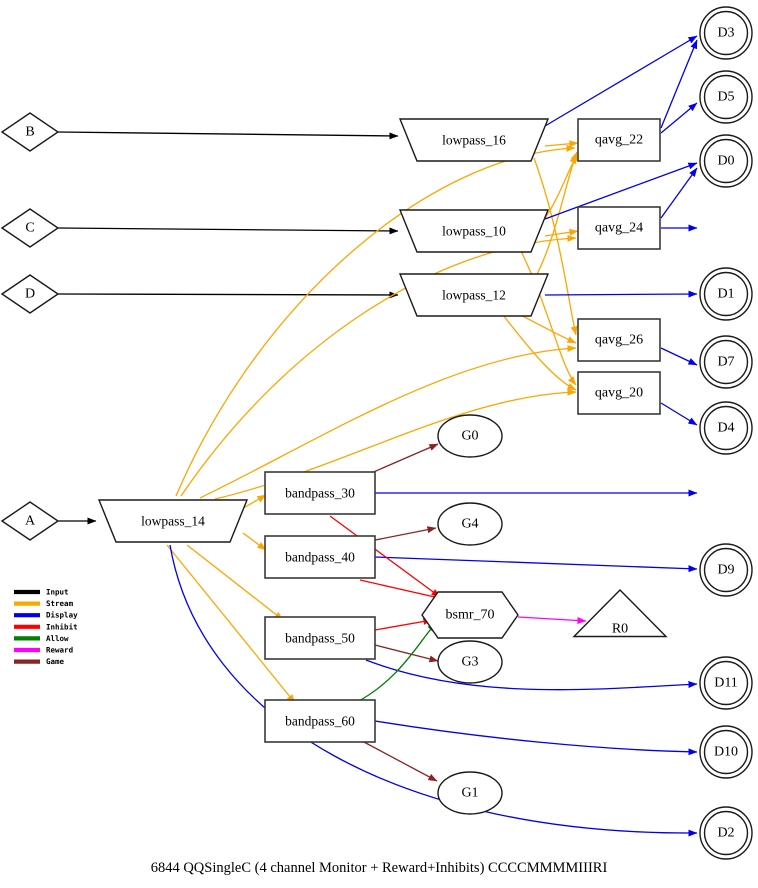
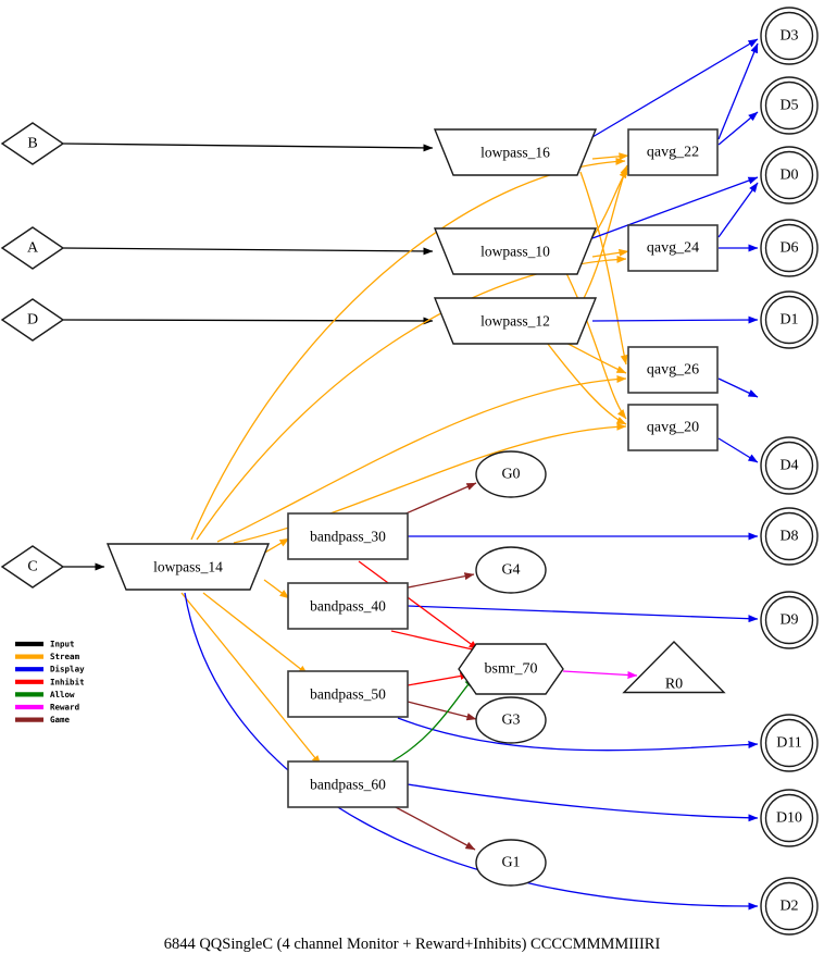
  B
- C
+ A
  D
- A
+ C
  lowpass_16
  lowpass_10
  lowpass_12
  lowpass_14
  qavg_22
  qavg_24
  qavg_26
  qavg_20
  bandpass_30
  bandpass_40
  bandpass_50
  bandpass_60
  bsmr_70
  R0
  G0
  G4
  G3
  G1
  D3
  D5
  D0
+ D6
  D1
- D7
  D4
+ D8
  D9
  D11
  D10
  D2
  Input
  Stream
  Display
  Inhibit
  Allow
  Reward
  Game
  6844 QQSingleC (4 channel Monitor + Reward+Inhibits) CCCCMMMMIIIRI
